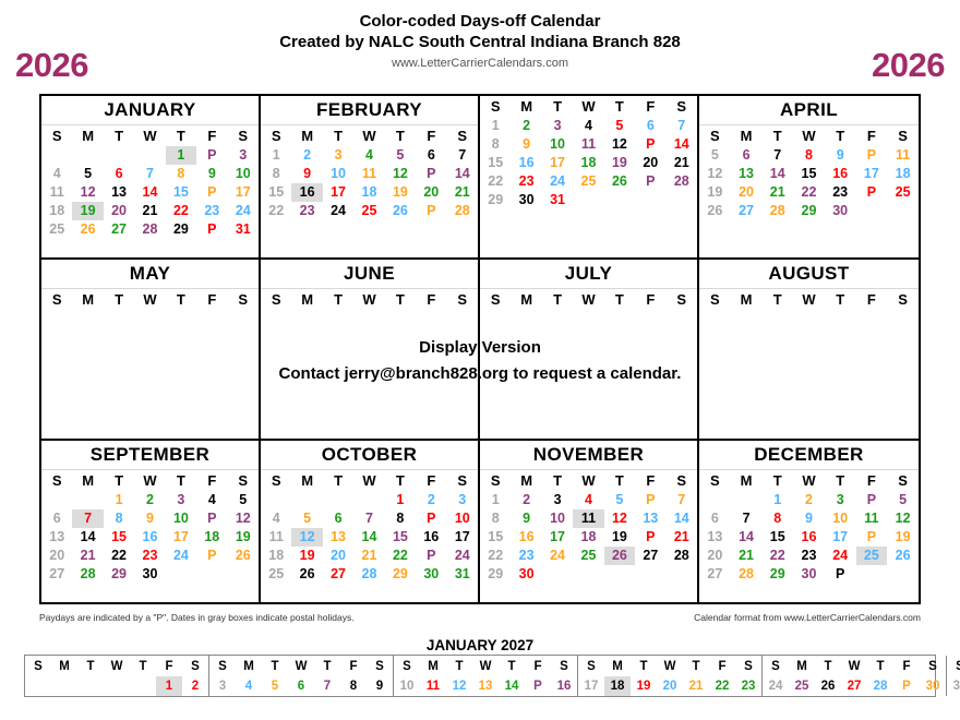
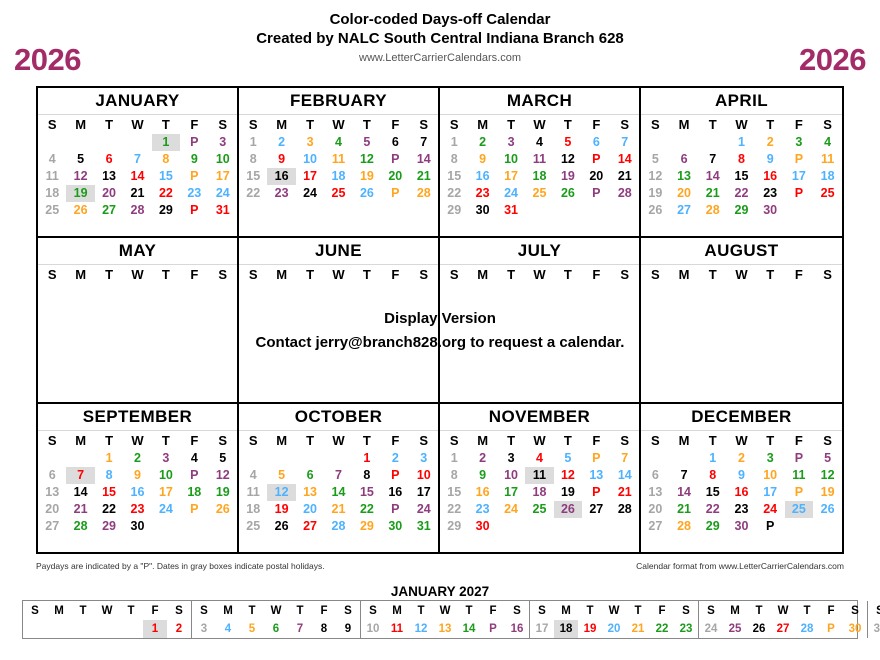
  2026
  2026
  Color-coded Days-off Calendar
- Created by NALC South Central Indiana Branch 828
+ Created by NALC South Central Indiana Branch 628
  www.LetterCarrierCalendars.com
  JANUARY
  S	M	T	W	T	F	S
  				1	P	3
  4	5	6	7	8	9	10
  11	12	13	14	15	P	17
  18	19	20	21	22	23	24
  25	26	27	28	29	P	31
  FEBRUARY
  S	M	T	W	T	F	S
  1	2	3	4	5	6	7
  8	9	10	11	12	P	14
  15	16	17	18	19	20	21
  22	23	24	25	26	P	28
+ MARCH
  S	M	T	W	T	F	S
  1	2	3	4	5	6	7
  8	9	10	11	12	P	14
  15	16	17	18	19	20	21
  22	23	24	25	26	P	28
  29	30	31
  APRIL
  S	M	T	W	T	F	S
+ 			1	2	3	4
  5	6	7	8	9	P	11
  12	13	14	15	16	17	18
  19	20	21	22	23	P	25
  26	27	28	29	30
  MAY
  S	M	T	W	T	F	S
  JUNE
  S	M	T	W	T	F	S
  JULY
  S	M	T	W	T	F	S
  AUGUST
  S	M	T	W	T	F	S
  SEPTEMBER
  S	M	T	W	T	F	S
  		1	2	3	4	5
  6	7	8	9	10	P	12
  13	14	15	16	17	18	19
  20	21	22	23	24	P	26
  27	28	29	30
  OCTOBER
  S	M	T	W	T	F	S
  				1	2	3
  4	5	6	7	8	P	10
  11	12	13	14	15	16	17
  18	19	20	21	22	P	24
  25	26	27	28	29	30	31
  NOVEMBER
  S	M	T	W	T	F	S
  1	2	3	4	5	P	7
  8	9	10	11	12	13	14
  15	16	17	18	19	P	21
  22	23	24	25	26	27	28
  29	30
  DECEMBER
  S	M	T	W	T	F	S
  		1	2	3	P	5
  6	7	8	9	10	11	12
  13	14	15	16	17	P	19
  20	21	22	23	24	25	26
  27	28	29	30	P
  Display Version
  Contact jerry@branch828.org to request a calendar.
  Paydays are indicated by a "P". Dates in gray boxes indicate postal holidays.
  Calendar format from www.LetterCarrierCalendars.com
  JANUARY 2027
  S	M	T	W	T	F	S
  					1	2
  S	M	T	W	T	F	S
  3	4	5	6	7	8	9
  S	M	T	W	T	F	S
  10	11	12	13	14	P	16
  S	M	T	W	T	F	S
  17	18	19	20	21	22	23
  S	M	T	W	T	F	S
  24	25	26	27	28	P	30
